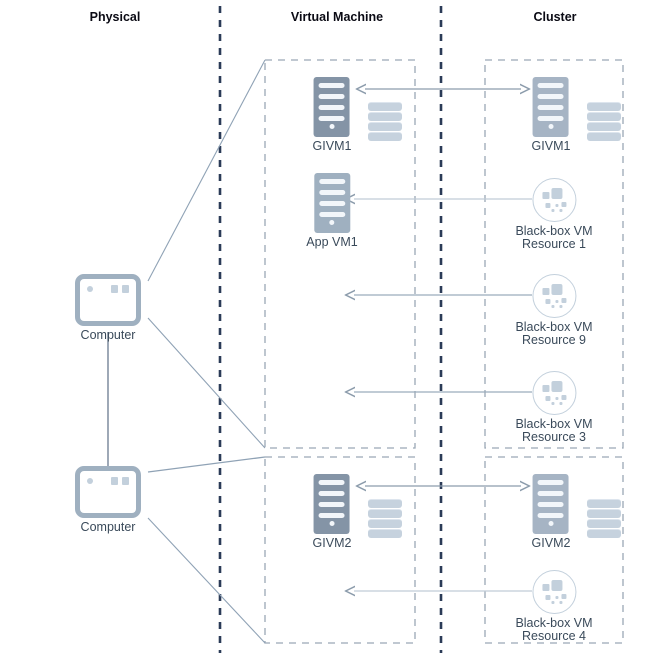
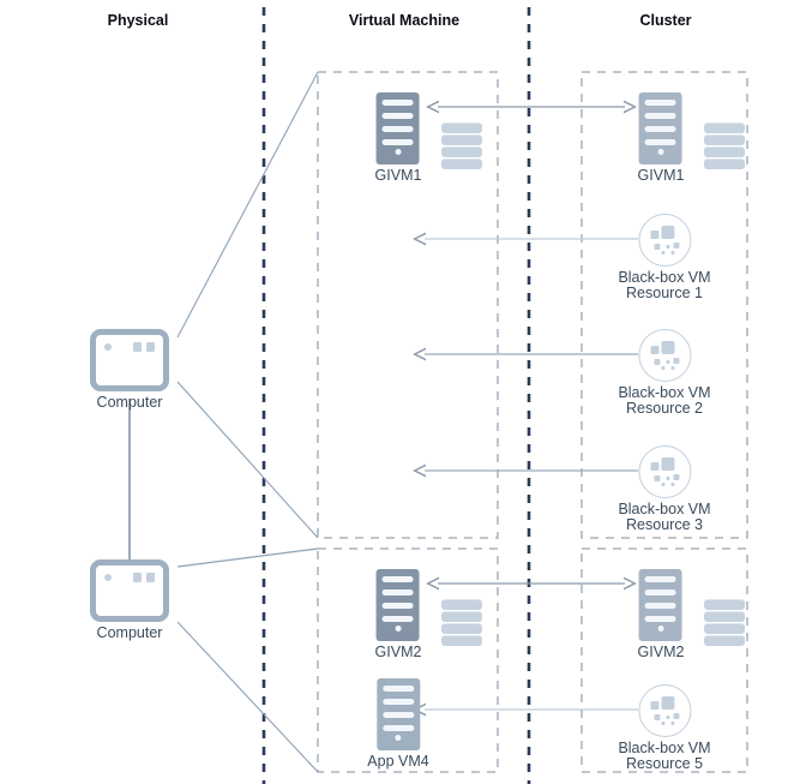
  Physical
  Virtual Machine
  Cluster
  Computer
  Computer
  GIVM1
- App VM1
  GIVM2
+ App VM4
  GIVM1
  Black-box VM
  Resource 1
  Black-box VM
- Resource 9
+ Resource 2
  Black-box VM
  Resource 3
  GIVM2
  Black-box VM
- Resource 4
+ Resource 5
